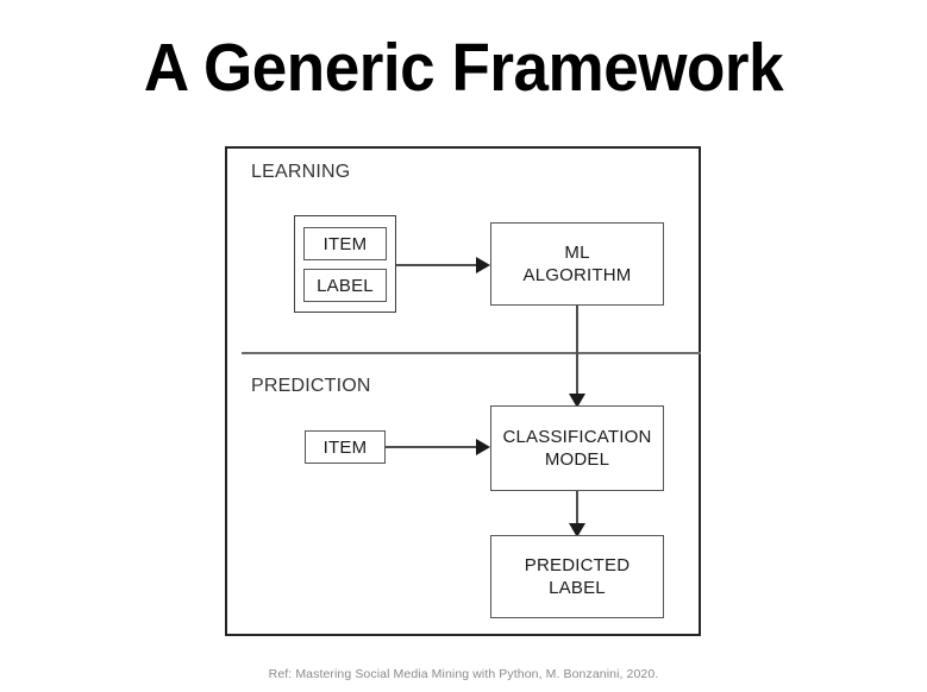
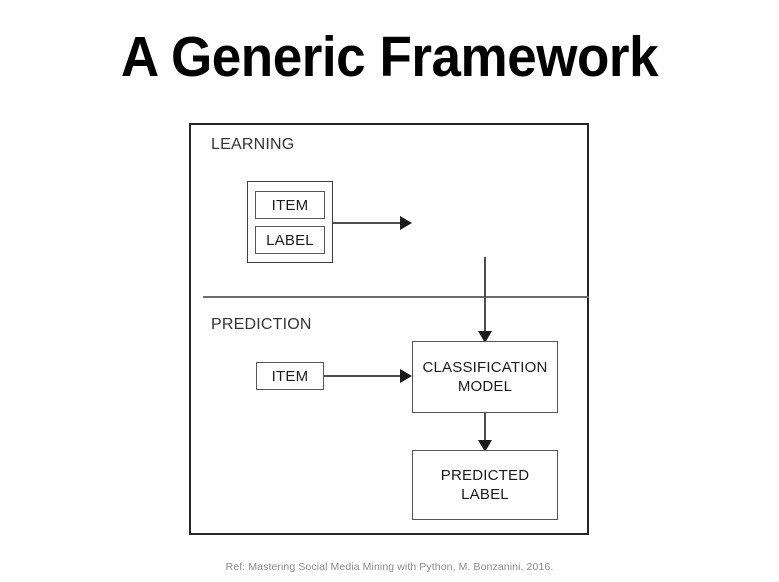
  A Generic Framework
  LEARNING
  ITEM
  LABEL
- ML
- ALGORITHM
  PREDICTION
  ITEM
  CLASSIFICATION
  MODEL
  PREDICTED
  LABEL
- Ref: Mastering Social Media Mining with Python, M. Bonzanini, 2020.
+ Ref: Mastering Social Media Mining with Python, M. Bonzanini, 2016.
